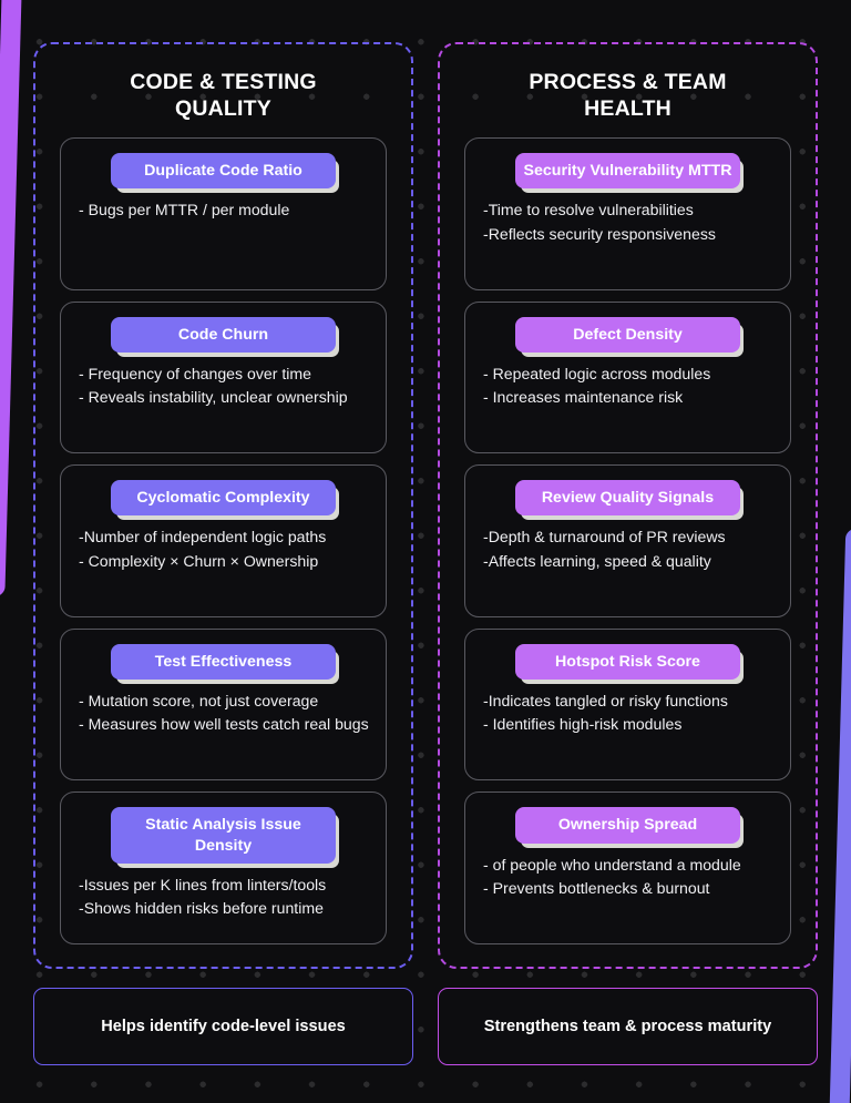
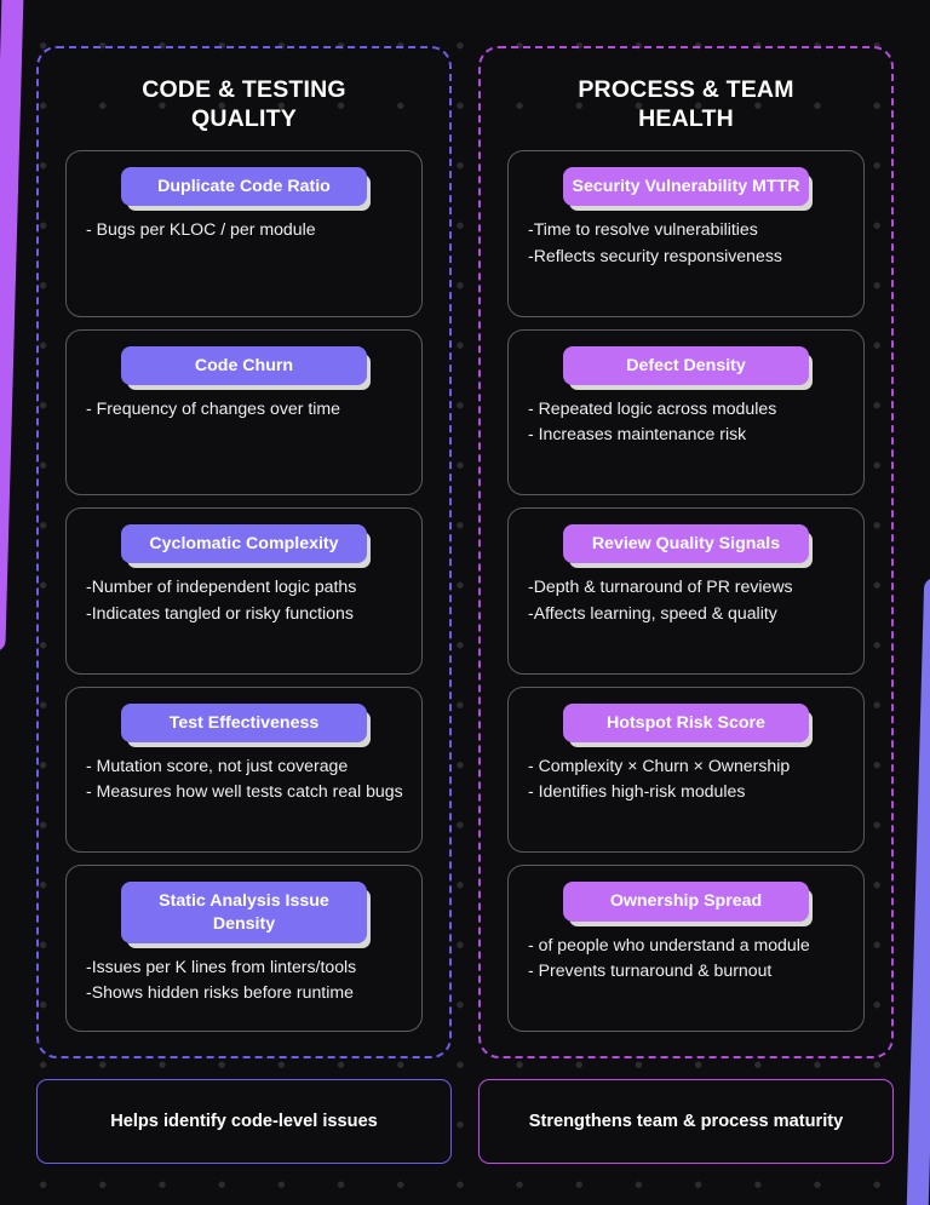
  CODE & TESTING
  QUALITY
  Duplicate Code Ratio
- - Bugs per MTTR / per module
+ - Bugs per KLOC / per module
  Code Churn
  - Frequency of changes over time
- - Reveals instability, unclear ownership
  Cyclomatic Complexity
  -Number of independent logic paths
- - Complexity × Churn × Ownership
+ -Indicates tangled or risky functions
  Test Effectiveness
  - Mutation score, not just coverage
  - Measures how well tests catch real bugs
  Static Analysis Issue Density
  -Issues per K lines from linters/tools
  -Shows hidden risks before runtime
  PROCESS & TEAM
  HEALTH
  Security Vulnerability MTTR
  -Time to resolve vulnerabilities
  -Reflects security responsiveness
  Defect Density
  - Repeated logic across modules
  - Increases maintenance risk
  Review Quality Signals
  -Depth & turnaround of PR reviews
  -Affects learning, speed & quality
  Hotspot Risk Score
- -Indicates tangled or risky functions
+ - Complexity × Churn × Ownership
  - Identifies high-risk modules
  Ownership Spread
  - of people who understand a module
- - Prevents bottlenecks & burnout
+ - Prevents turnaround & burnout
  Helps identify code-level issues
  Strengthens team & process maturity
